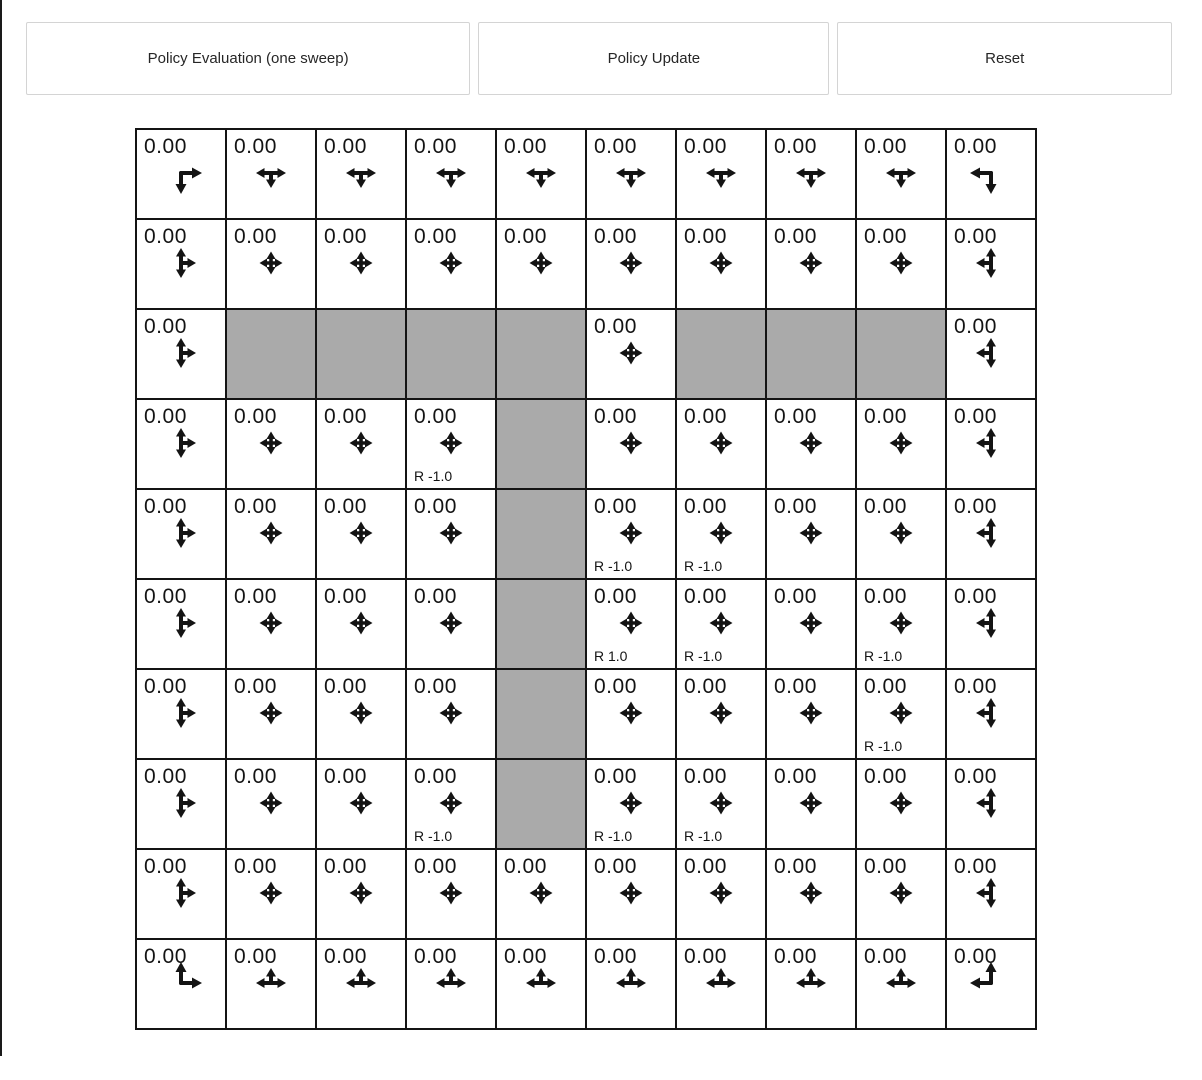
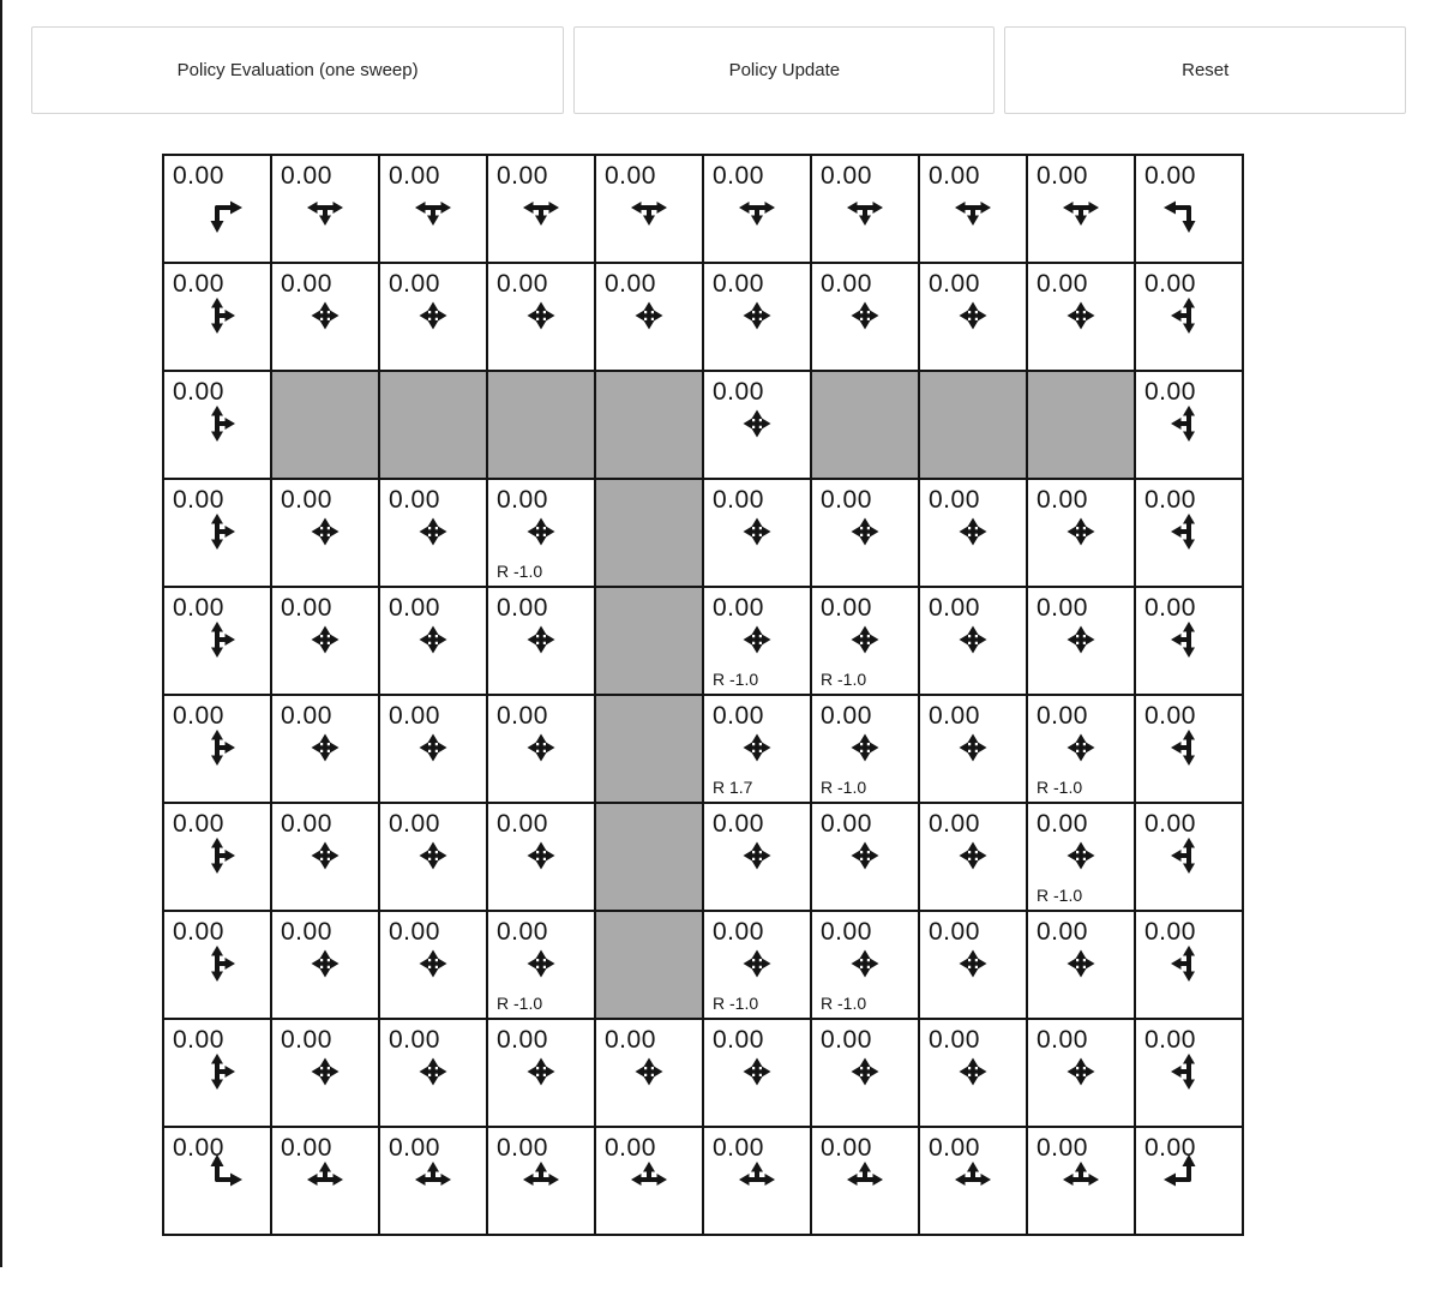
  Policy Evaluation (one sweep)
  Policy Update
  Reset
  0.00
  0.00
  0.00
  0.00
  0.00
  0.00
  0.00
  0.00
  0.00
  0.00
  0.00
  0.00
  0.00
  0.00
  0.00
  0.00
  0.00
  0.00
  0.00
  0.00
  0.00
  0.00
  0.00
  0.00
  0.00
  0.00
  0.00
  R -1.0
  0.00
  0.00
  0.00
  0.00
  0.00
  0.00
  0.00
  0.00
  0.00
  0.00
  R -1.0
  0.00
  R -1.0
  0.00
  0.00
  0.00
  0.00
  0.00
  0.00
  0.00
  0.00
- R 1.0
+ R 1.7
  0.00
  R -1.0
  0.00
  0.00
  R -1.0
  0.00
  0.00
  0.00
  0.00
  0.00
  0.00
  0.00
  0.00
  0.00
  R -1.0
  0.00
  0.00
  0.00
  0.00
  0.00
  R -1.0
  0.00
  R -1.0
  0.00
  R -1.0
  0.00
  0.00
  0.00
  0.00
  0.00
  0.00
  0.00
  0.00
  0.00
  0.00
  0.00
  0.00
  0.00
  0.00
  0.00
  0.00
  0.00
  0.00
  0.00
  0.00
  0.00
  0.00
  0.00
